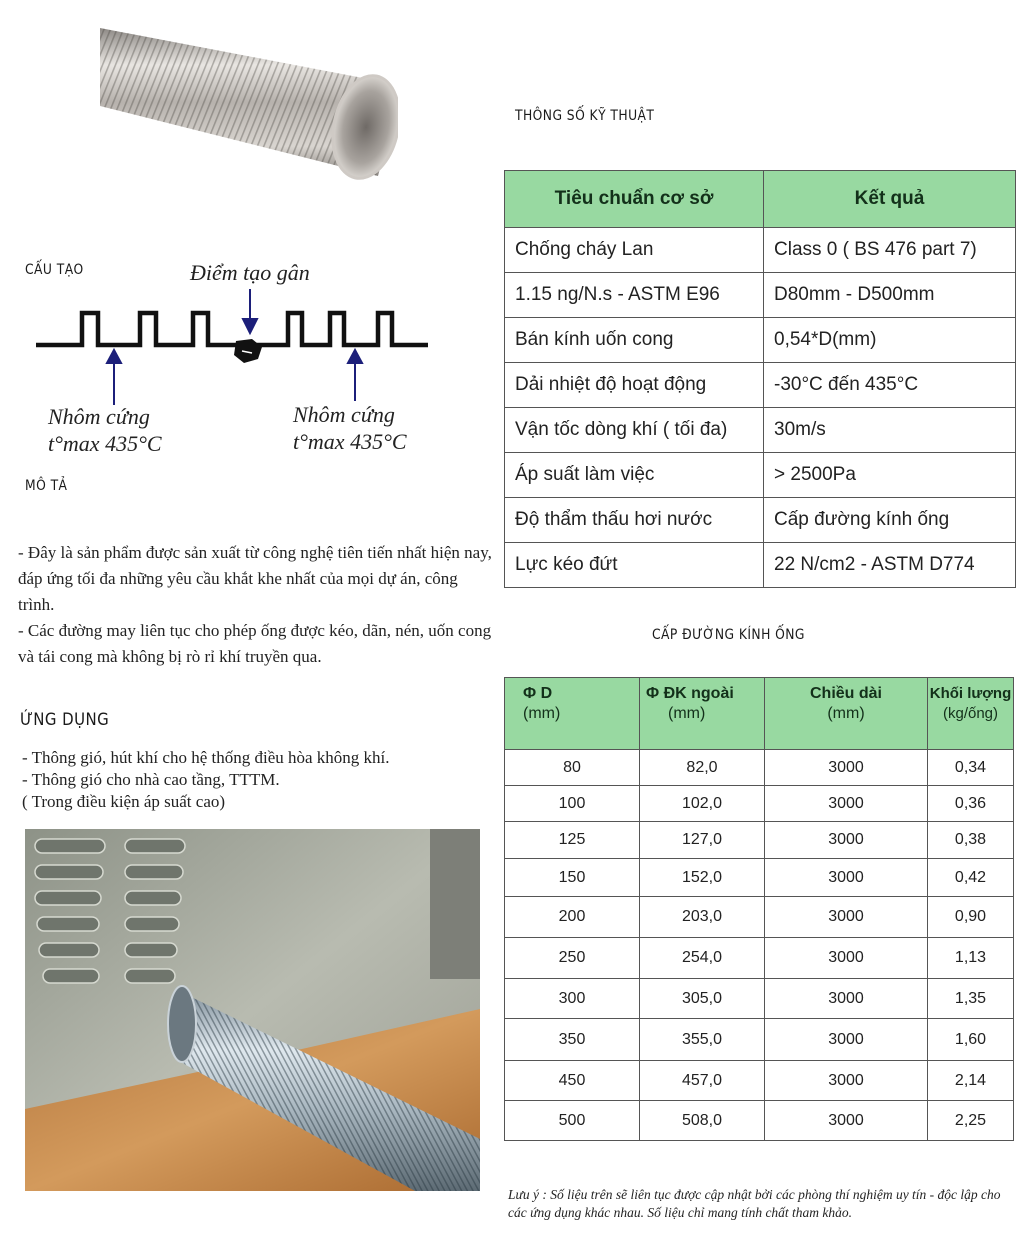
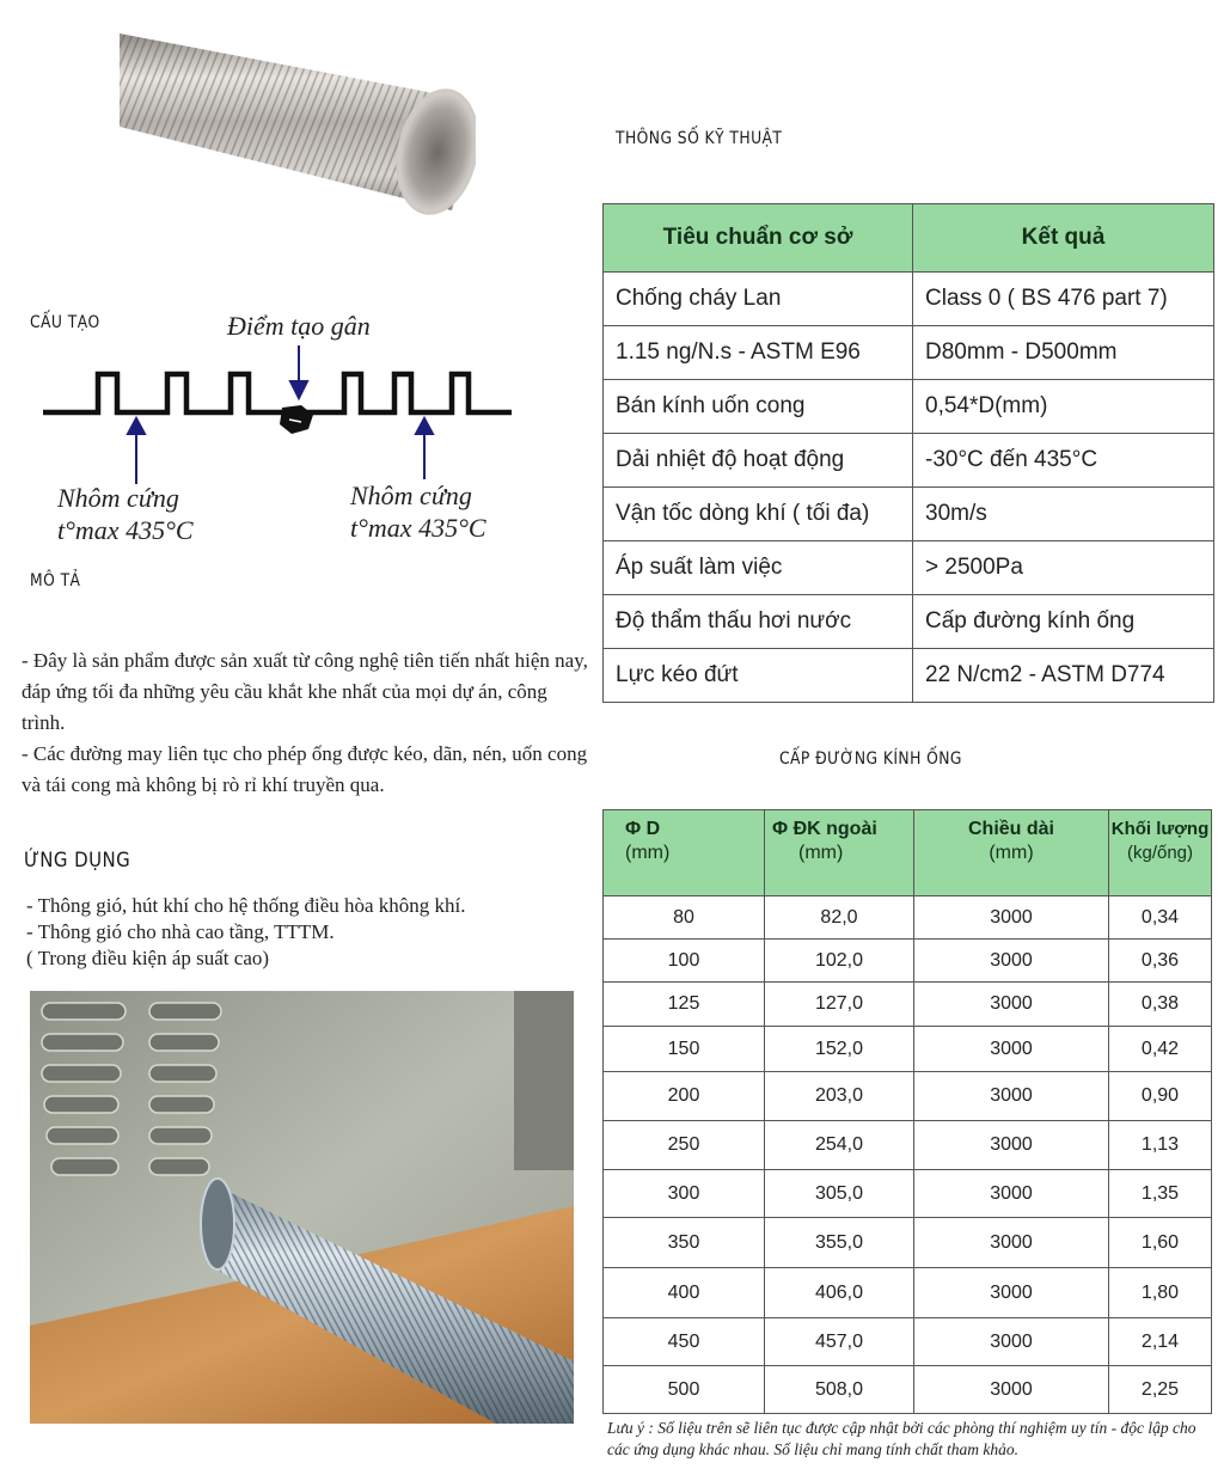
  THÔNG SỐ KỸ THUẬT
  Tiêu chuẩn cơ sở	Kết quả
  Chống cháy Lan	Class 0 ( BS 476 part 7)
  1.15 ng/N.s - ASTM E96	D80mm - D500mm
  Bán kính uốn cong	0,54*D(mm)
  Dải nhiệt độ hoạt động	-30°C đến 435°C
  Vận tốc dòng khí ( tối đa)	30m/s
  Áp suất làm việc	> 2500Pa
  Độ thẩm thấu hơi nước	Cấp đường kính ống
  Lực kéo đứt	22 N/cm2 - ASTM D774
  CẤU TẠO
  Điểm tạo gân
  Nhôm cứng
  t°max 435°C
  Nhôm cứng
  t°max 435°C
  MÔ TẢ
  - Đây là sản phẩm được sản xuất từ công nghệ tiên tiến nhất hiện nay, đáp ứng tối đa những yêu cầu khắt khe nhất của mọi dự án, công trình.
  - Các đường may liên tục cho phép ống được kéo, dãn, nén, uốn cong và tái cong mà không bị rò rỉ khí truyền qua.
  ỨNG DỤNG
  - Thông gió, hút khí cho hệ thống điều hòa không khí.
  - Thông gió cho nhà cao tầng, TTTM.
  ( Trong điều kiện áp suất cao)
  CẤP ĐƯỜNG KÍNH ỐNG
  Φ D (mm)	Φ ĐK ngoài (mm)	Chiều dài (mm)	Khối lượng (kg/ống)
  80	82,0	3000	0,34
  100	102,0	3000	0,36
  125	127,0	3000	0,38
  150	152,0	3000	0,42
  200	203,0	3000	0,90
  250	254,0	3000	1,13
  300	305,0	3000	1,35
  350	355,0	3000	1,60
+ 400	406,0	3000	1,80
  450	457,0	3000	2,14
  500	508,0	3000	2,25
  Lưu ý : Số liệu trên sẽ liên tục được cập nhật bởi các phòng thí nghiệm uy tín - độc lập cho các ứng dụng khác nhau. Số liệu chỉ mang tính chất tham khảo.
